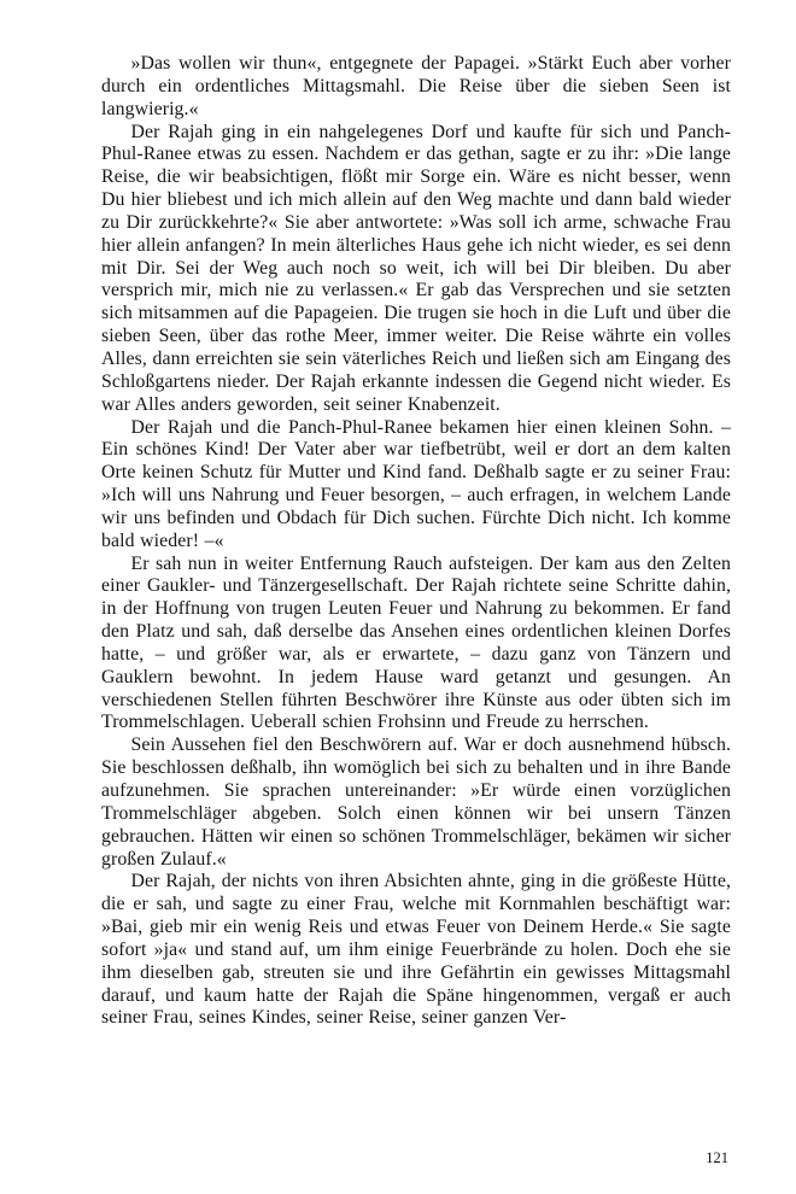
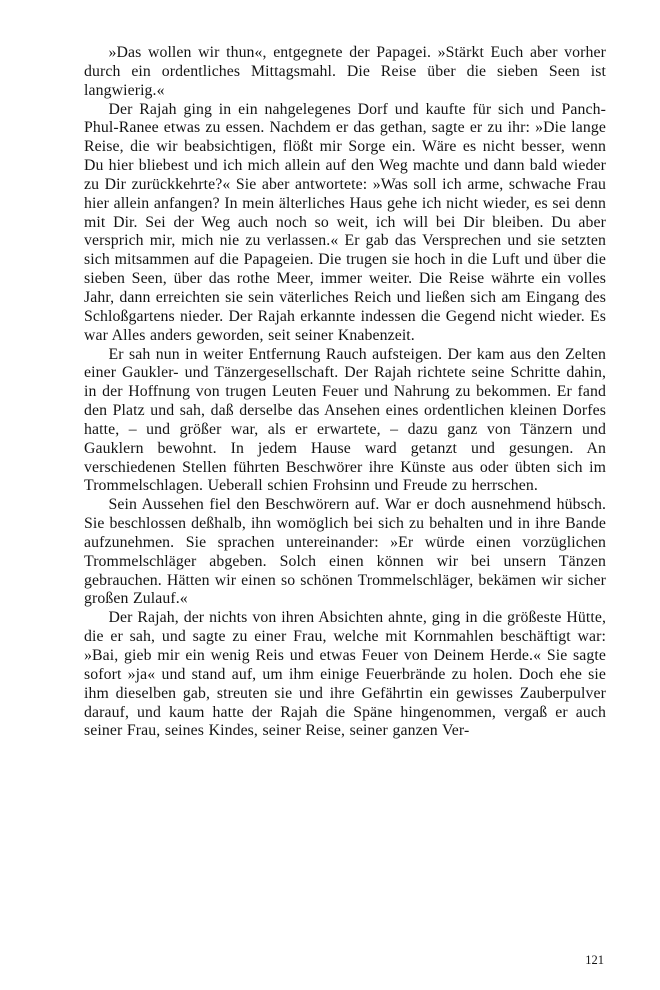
  »Das wollen wir thun«, entgegnete der Papagei. »Stärkt Euch aber vorher durch ein ordentliches Mittagsmahl. Die Reise über die sieben Seen ist langwierig.«
- Der Rajah ging in ein nahgelegenes Dorf und kaufte für sich und Panch-Phul-Ranee etwas zu essen. Nachdem er das gethan, sagte er zu ihr: »Die lange Reise, die wir beabsichtigen, flößt mir Sorge ein. Wäre es nicht besser, wenn Du hier bliebest und ich mich allein auf den Weg machte und dann bald wieder zu Dir zurückkehrte?« Sie aber antwortete: »Was soll ich arme, schwache Frau hier allein anfangen? In mein älterliches Haus gehe ich nicht wieder, es sei denn mit Dir. Sei der Weg auch noch so weit, ich will bei Dir bleiben. Du aber versprich mir, mich nie zu verlassen.« Er gab das Versprechen und sie setzten sich mitsammen auf die Papageien. Die trugen sie hoch in die Luft und über die sieben Seen, über das rothe Meer, immer weiter. Die Reise währte ein volles Alles, dann erreichten sie sein väterliches Reich und ließen sich am Eingang des Schloßgartens nieder. Der Rajah erkannte indessen die Gegend nicht wieder. Es war Alles anders geworden, seit seiner Knabenzeit.
+ Der Rajah ging in ein nahgelegenes Dorf und kaufte für sich und Panch-Phul-Ranee etwas zu essen. Nachdem er das gethan, sagte er zu ihr: »Die lange Reise, die wir beabsichtigen, flößt mir Sorge ein. Wäre es nicht besser, wenn Du hier bliebest und ich mich allein auf den Weg machte und dann bald wieder zu Dir zurückkehrte?« Sie aber antwortete: »Was soll ich arme, schwache Frau hier allein anfangen? In mein älterliches Haus gehe ich nicht wieder, es sei denn mit Dir. Sei der Weg auch noch so weit, ich will bei Dir bleiben. Du aber versprich mir, mich nie zu verlassen.« Er gab das Versprechen und sie setzten sich mitsammen auf die Papageien. Die trugen sie hoch in die Luft und über die sieben Seen, über das rothe Meer, immer weiter. Die Reise währte ein volles Jahr, dann erreichten sie sein väterliches Reich und ließen sich am Eingang des Schloßgartens nieder. Der Rajah erkannte indessen die Gegend nicht wieder. Es war Alles anders geworden, seit seiner Knabenzeit.
- Der Rajah und die Panch-Phul-Ranee bekamen hier einen kleinen Sohn. – Ein schönes Kind! Der Vater aber war tiefbetrübt, weil er dort an dem kalten Orte keinen Schutz für Mutter und Kind fand. Deßhalb sagte er zu seiner Frau: »Ich will uns Nahrung und Feuer besorgen, – auch erfragen, in welchem Lande wir uns befinden und Obdach für Dich suchen. Fürchte Dich nicht. Ich komme bald wieder! –«
  Er sah nun in weiter Entfernung Rauch aufsteigen. Der kam aus den Zelten einer Gaukler- und Tänzergesellschaft. Der Rajah richtete seine Schritte dahin, in der Hoffnung von trugen Leuten Feuer und Nahrung zu bekommen. Er fand den Platz und sah, daß derselbe das Ansehen eines ordentlichen kleinen Dorfes hatte, – und größer war, als er erwartete, – dazu ganz von Tänzern und Gauklern bewohnt. In jedem Hause ward getanzt und gesungen. An verschiedenen Stellen führten Beschwörer ihre Künste aus oder übten sich im Trommelschlagen. Ueberall schien Frohsinn und Freude zu herrschen.
  Sein Aussehen fiel den Beschwörern auf. War er doch ausnehmend hübsch. Sie beschlossen deßhalb, ihn womöglich bei sich zu behalten und in ihre Bande aufzunehmen. Sie sprachen untereinander: »Er würde einen vorzüglichen Trommelschläger abgeben. Solch einen können wir bei unsern Tänzen gebrauchen. Hätten wir einen so schönen Trommelschläger, bekämen wir sicher großen Zulauf.«
- Der Rajah, der nichts von ihren Absichten ahnte, ging in die größeste Hütte, die er sah, und sagte zu einer Frau, welche mit Kornmahlen beschäftigt war: »Bai, gieb mir ein wenig Reis und etwas Feuer von Deinem Herde.« Sie sagte sofort »ja« und stand auf, um ihm einige Feuerbrände zu holen. Doch ehe sie ihm dieselben gab, streuten sie und ihre Gefährtin ein gewisses Mittagsmahl darauf, und kaum hatte der Rajah die Späne hingenommen, vergaß er auch seiner Frau, seines Kindes, seiner Reise, seiner ganzen Ver-
+ Der Rajah, der nichts von ihren Absichten ahnte, ging in die größeste Hütte, die er sah, und sagte zu einer Frau, welche mit Kornmahlen beschäftigt war: »Bai, gieb mir ein wenig Reis und etwas Feuer von Deinem Herde.« Sie sagte sofort »ja« und stand auf, um ihm einige Feuerbrände zu holen. Doch ehe sie ihm dieselben gab, streuten sie und ihre Gefährtin ein gewisses Zauberpulver darauf, und kaum hatte der Rajah die Späne hingenommen, vergaß er auch seiner Frau, seines Kindes, seiner Reise, seiner ganzen Ver-
  121
